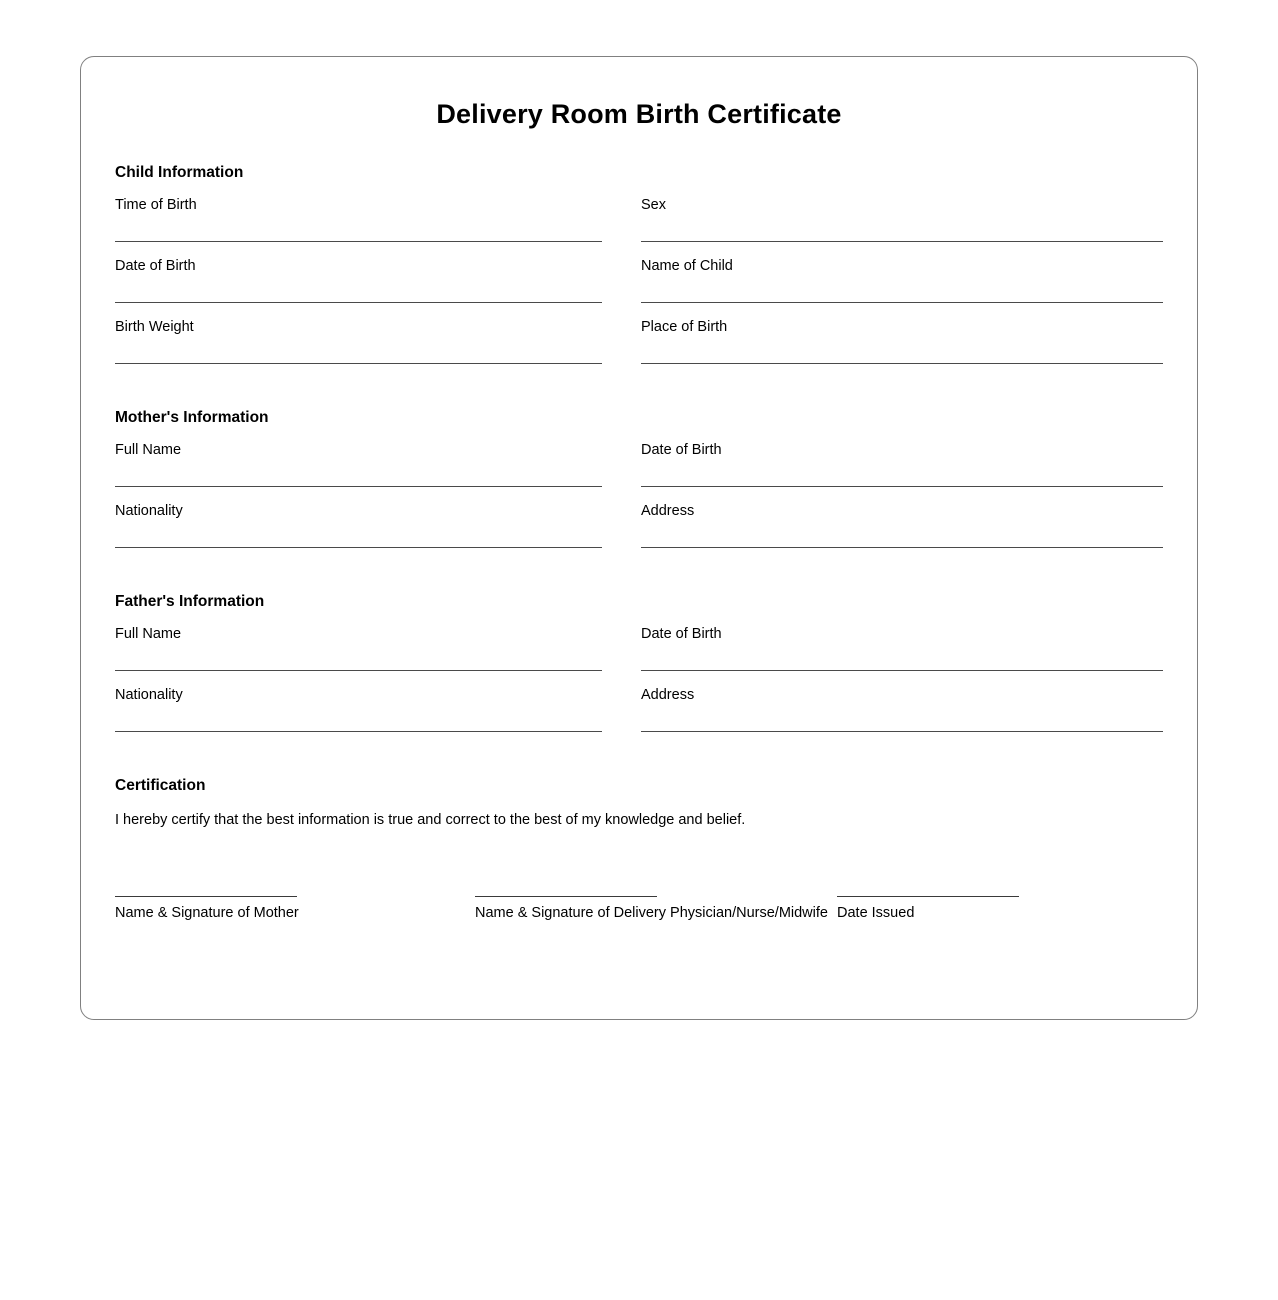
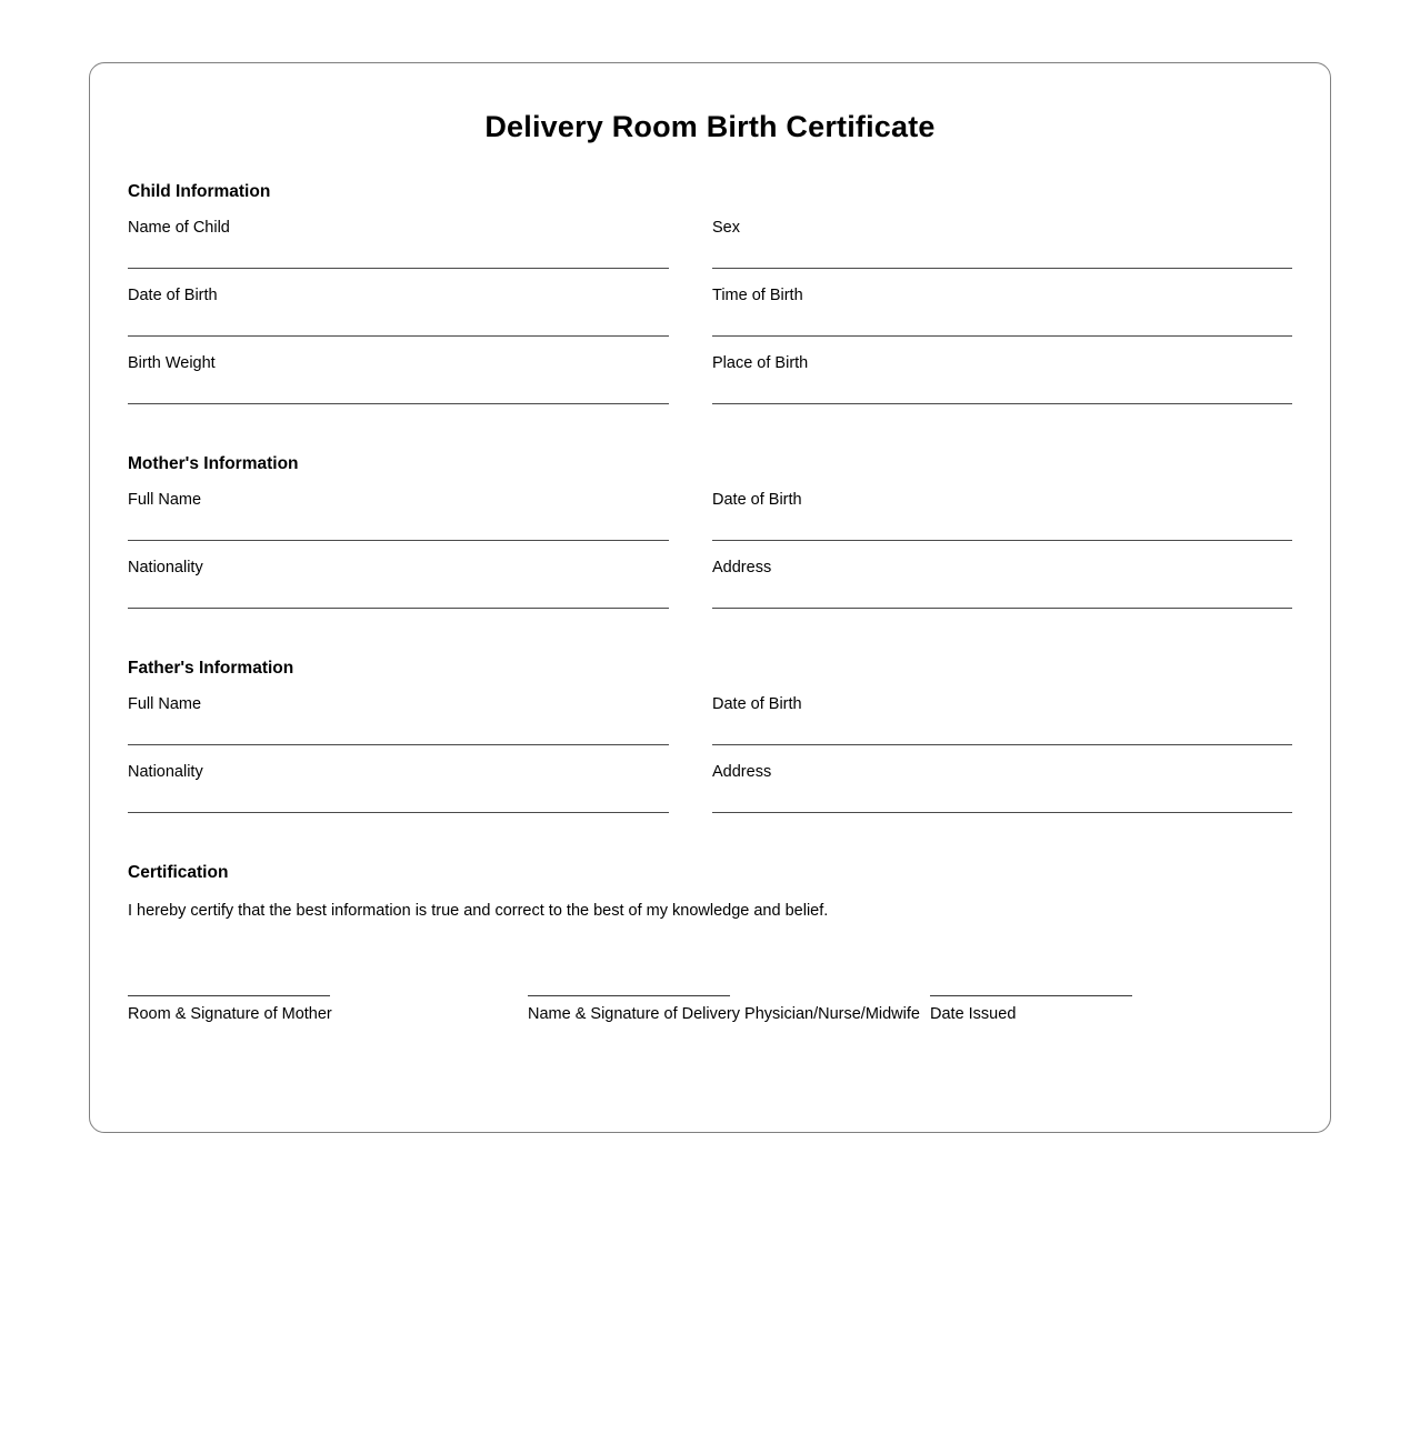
  Delivery Room Birth Certificate
  Child Information
- Time of Birth
+ Name of Child
  Sex
  Date of Birth
- Name of Child
+ Time of Birth
  Birth Weight
  Place of Birth
  Mother's Information
  Full Name
  Date of Birth
  Nationality
  Address
  Father's Information
  Full Name
  Date of Birth
  Nationality
  Address
  Certification
  I hereby certify that the best information is true and correct to the best of my knowledge and belief.
- Name & Signature of Mother
+ Room & Signature of Mother
  Name & Signature of Delivery Physician/Nurse/Midwife
  Date Issued
